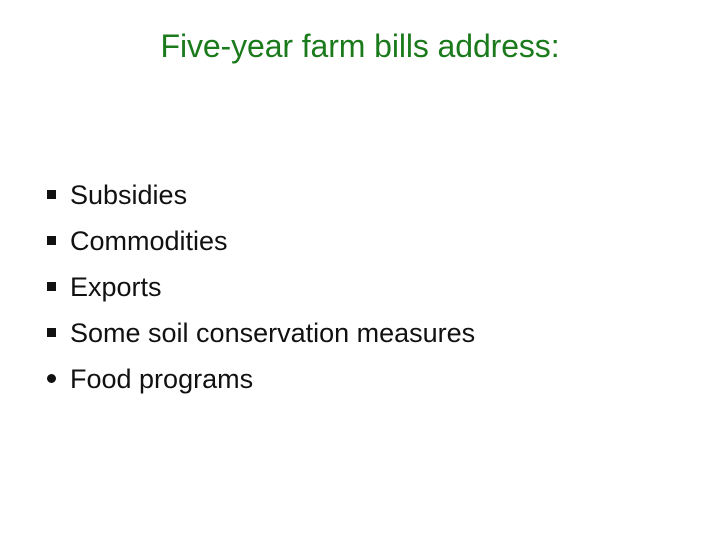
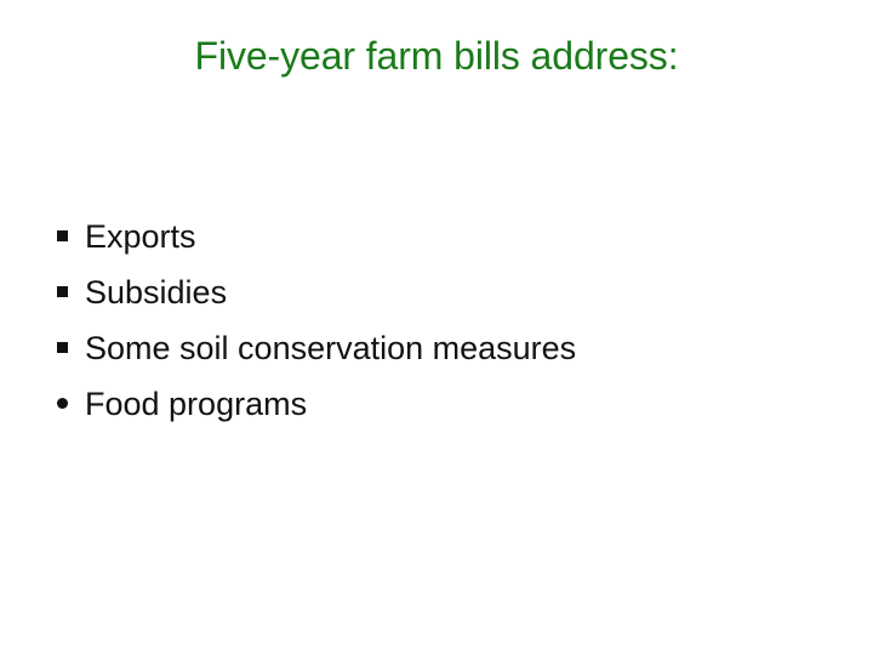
  Five-year farm bills address:
- Subsidies
+ Exports
- Commodities
- Exports
+ Subsidies
  Some soil conservation measures
  Food programs
